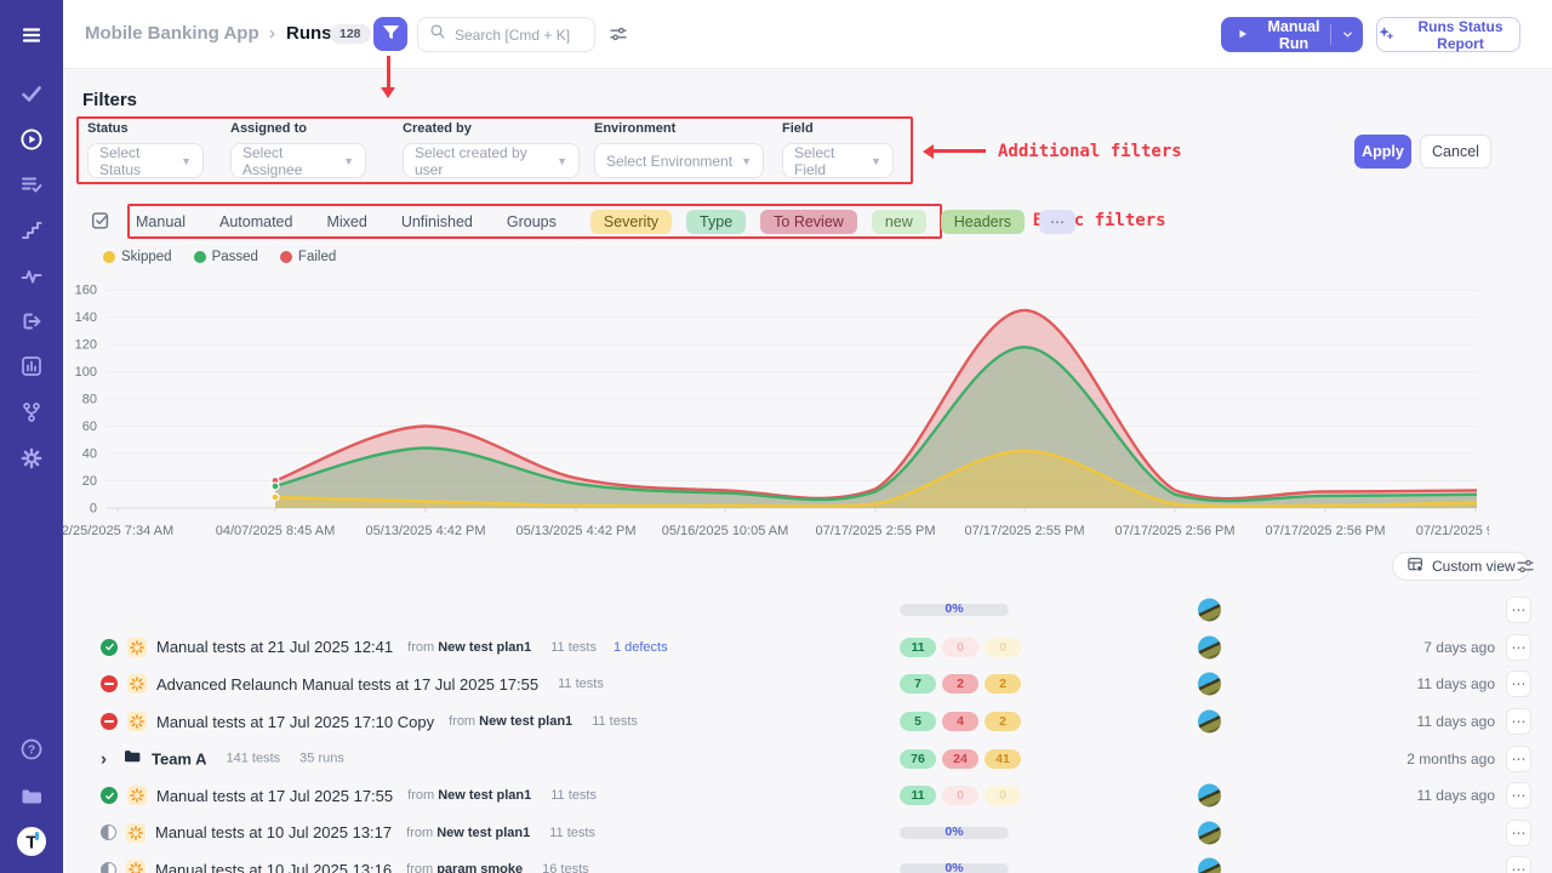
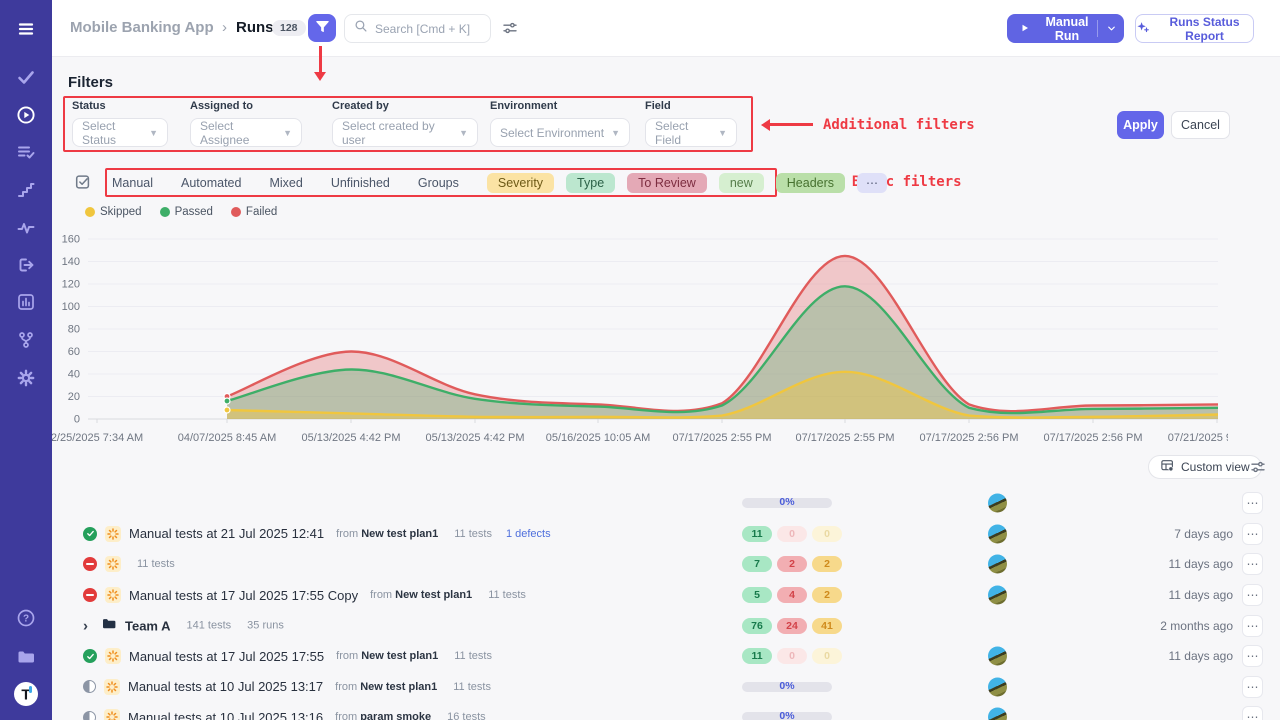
  ?
  T
  Mobile Banking App
  ›
  Runs
  128
  Search [Cmd + K]
  Manual Run
  Runs Status Report
  Filters
  Status
  Select Status
  ▼
  Assigned to
  Select Assignee
  ▼
  Created by
  Select created by user
  ▼
  Environment
  Select Environment
  ▼
  Field
  Select Field
  ▼
  Apply
  Cancel
  Additional filters
  Manual
  Automated
  Mixed
  Unfinished
  Groups
  Severity
  Type
  To Review
  new
  Headers
  ⋯
  Skipped
  Passed
  Failed
  0
  20
  40
  60
  80
  100
  120
  140
  160
  2/25/2025 7:34 AM
  04/07/2025 8:45 AM
  05/13/2025 4:42 PM
  05/13/2025 4:42 PM
  05/16/2025 10:05 AM
  07/17/2025 2:55 PM
  07/17/2025 2:55 PM
  07/17/2025 2:56 PM
  07/17/2025 2:56 PM
  Custom view
  0%
  ⋯
  Manual tests at 21 Jul 2025 12:41
  from New test plan1
  11 tests
  1 defects
  11
  0
  0
  7 days ago
  ⋯
- Advanced Relaunch Manual tests at 17 Jul 2025 17:55
  11 tests
  7
  2
  2
  11 days ago
  ⋯
- Manual tests at 17 Jul 2025 17:10 Copy
+ Manual tests at 17 Jul 2025 17:55 Copy
  from New test plan1
  11 tests
  5
  4
  2
  11 days ago
  ⋯
  ›
  Team A
  141 tests
  35 runs
  76
  24
  41
  2 months ago
  ⋯
  Manual tests at 17 Jul 2025 17:55
  from New test plan1
  11 tests
  11
  0
  0
  11 days ago
  ⋯
  Manual tests at 10 Jul 2025 13:17
  from New test plan1
  11 tests
  0%
  ⋯
  Manual tests at 10 Jul 2025 13:16
  from param smoke
  16 tests
  0%
  ⋯
